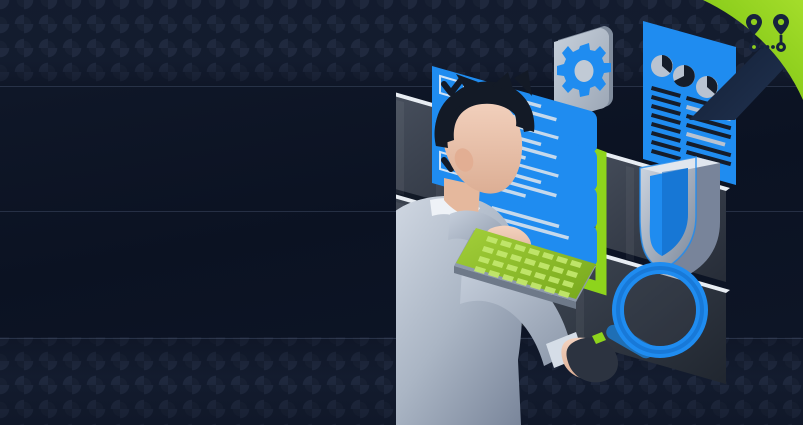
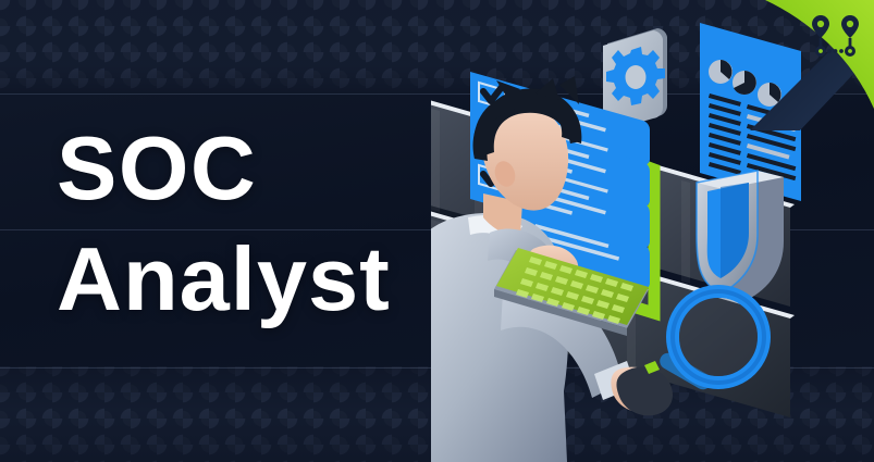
+ SOC
+ Analyst
